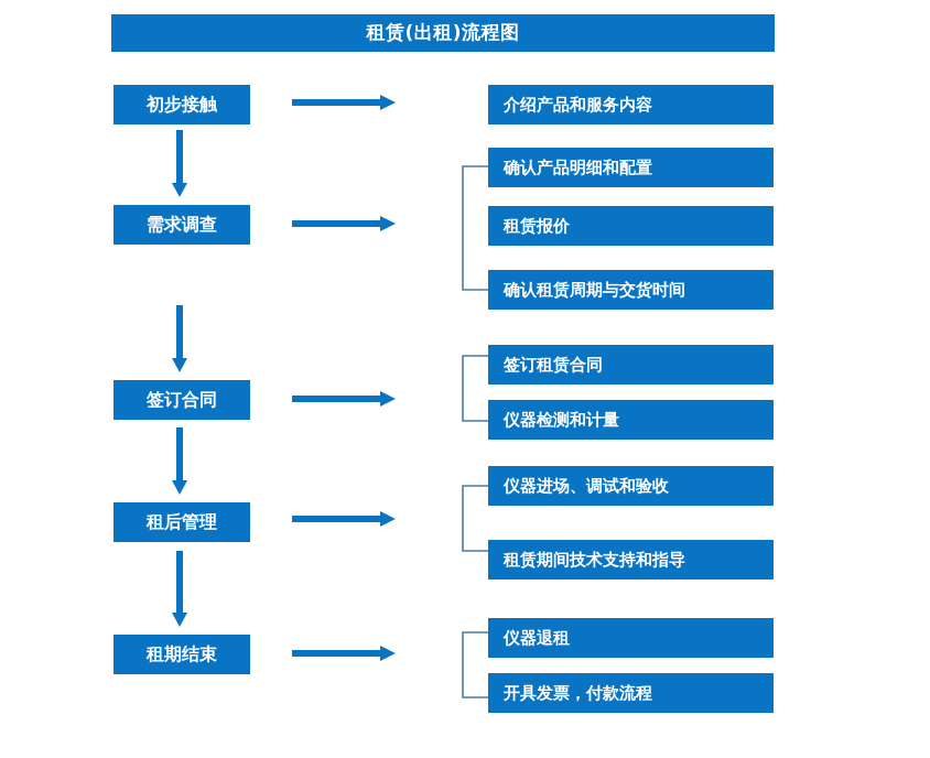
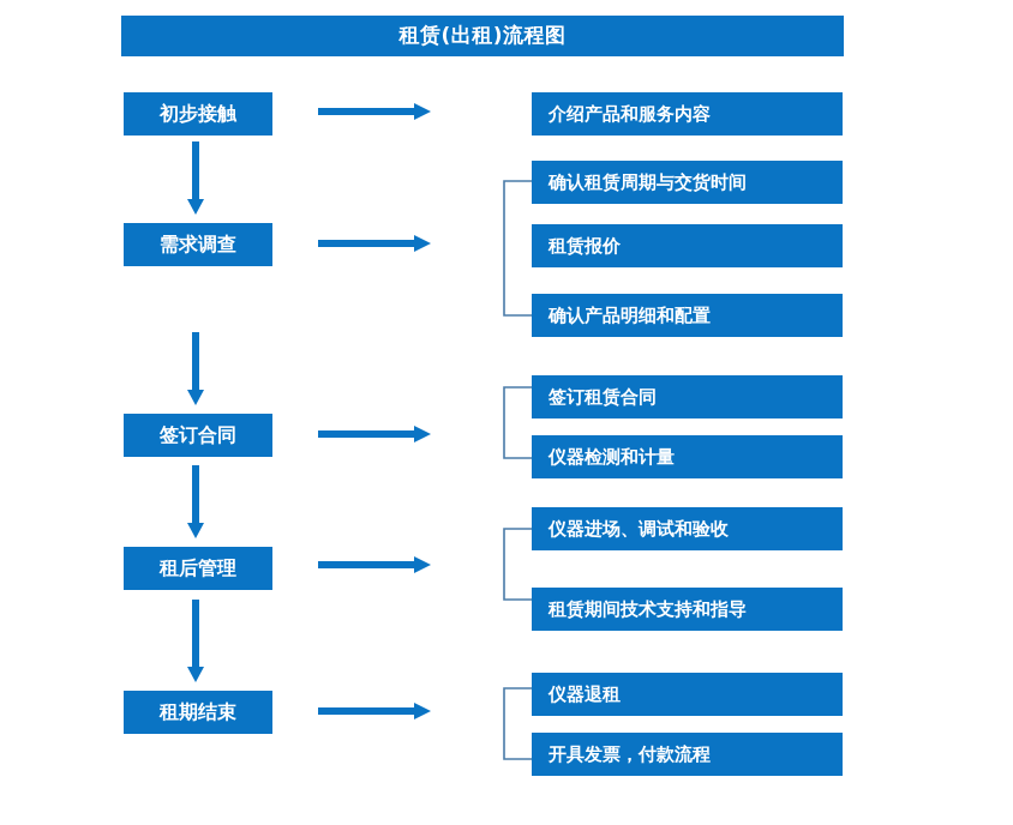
  租赁(出租)流程图
  初步接触
  需求调查
  签订合同
  租后管理
  租期结束
  介绍产品和服务内容
- 确认产品明细和配置
+ 确认租赁周期与交货时间
  租赁报价
- 确认租赁周期与交货时间
+ 确认产品明细和配置
  签订租赁合同
  仪器检测和计量
  仪器进场、调试和验收
  租赁期间技术支持和指导
  仪器退租
  开具发票，付款流程
